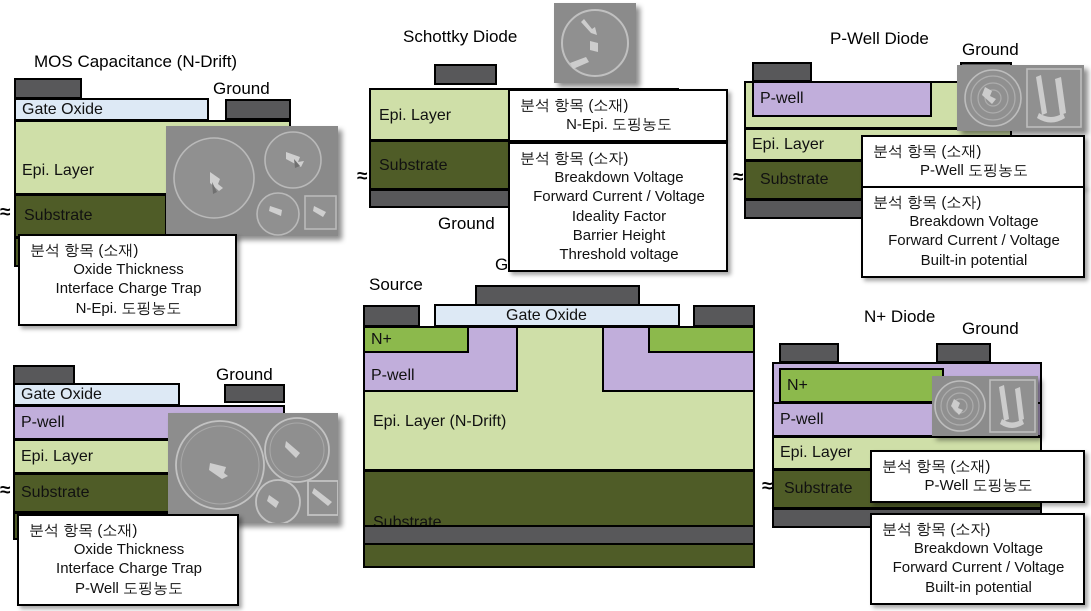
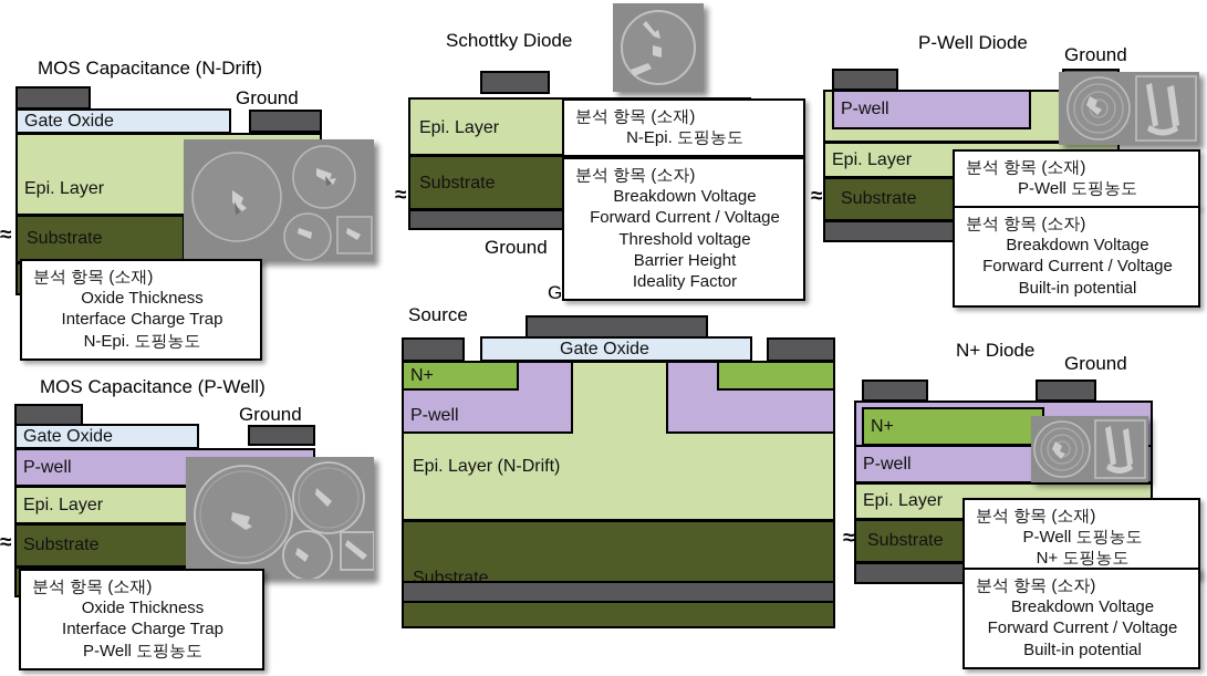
  MOS Capacitance (N-Drift)
  Ground
  Gate Oxide
  Epi. Layer
  Substrate
  ≈
  분석 항목 (소재)
  Oxide Thickness
  Interface Charge Trap
  N-Epi. 도핑농도
+ MOS Capacitance (P-Well)
  Ground
  Gate Oxide
  P-well
  Epi. Layer
  Substrate
  ≈
  분석 항목 (소재)
  Oxide Thickness
  Interface Charge Trap
  P-Well 도핑농도
  Schottky Diode
  Epi. Layer
  Substrate
  ≈
  Ground
  분석 항목 (소재)
  N-Epi. 도핑농도
  분석 항목 (소자)
  Breakdown Voltage
  Forward Current / Voltage
- Ideality Factor
+ Threshold voltage
  Barrier Height
- Threshold voltage
+ Ideality Factor
  P-Well Diode
  Ground
  P-well
  Epi. Layer
  Substrate
  ≈
  분석 항목 (소재)
  P-Well 도핑농도
  분석 항목 (소자)
  Breakdown Voltage
  Forward Current / Voltage
  Built-in potential
  N+ Diode
  Ground
  N+
  P-well
  Epi. Layer
  Substrate
  ≈
  분석 항목 (소재)
  P-Well 도핑농도
+ N+ 도핑농도
  분석 항목 (소자)
  Breakdown Voltage
  Forward Current / Voltage
  Built-in potential
  Source
  Gate Oxide
  Epi. Layer (N-Drift)
  P-well
  N+
  Substrate
